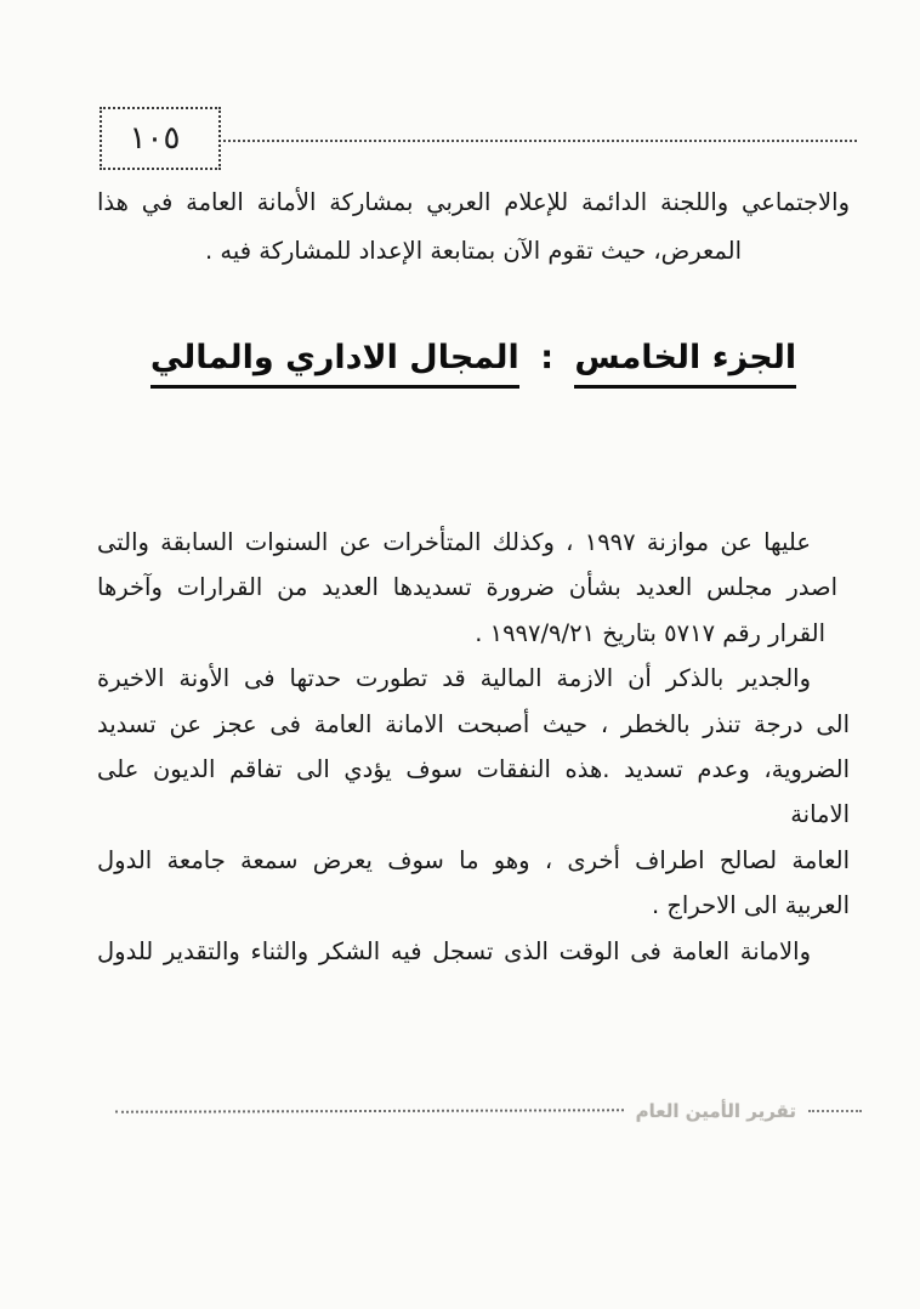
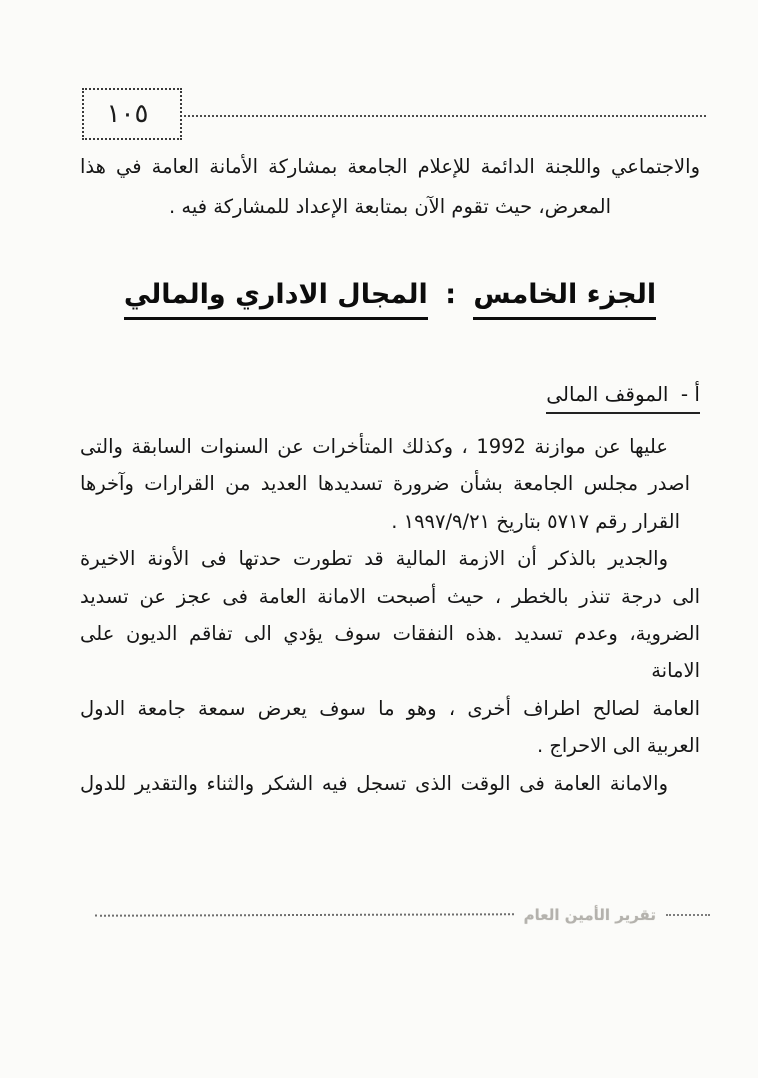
  ١٠٥
- والاجتماعي واللجنة الدائمة للإعلام العربي بمشاركة الأمانة العامة في هذا
+ والاجتماعي واللجنة الدائمة للإعلام الجامعة بمشاركة الأمانة العامة في هذا
  المعرض، حيث تقوم الآن بمتابعة الإعداد للمشاركة فيه .
  الجزء الخامس : المجال الاداري والمالي
+ أ - الموقف المالى
- عليها عن موازنة ١٩٩٧ ، وكذلك المتأخرات عن السنوات السابقة والتى
+ عليها عن موازنة 1992 ، وكذلك المتأخرات عن السنوات السابقة والتى
- اصدر مجلس العديد بشأن ضرورة تسديدها العديد من القرارات وآخرها
+ اصدر مجلس الجامعة بشأن ضرورة تسديدها العديد من القرارات وآخرها
  القرار رقم ٥٧١٧ بتاريخ ١٩٩٧/٩/٢١ .
  والجدير بالذكر أن الازمة المالية قد تطورت حدتها فى الأونة الاخيرة
  الى درجة تنذر بالخطر ، حيث أصبحت الامانة العامة فى عجز عن تسديد
  الضروية، وعدم تسديد .هذه النفقات سوف يؤدي الى تفاقم الديون على الامانة
  العامة لصالح اطراف أخرى ، وهو ما سوف يعرض سمعة جامعة الدول
  العربية الى الاحراج .
  والامانة العامة فى الوقت الذى تسجل فيه الشكر والثناء والتقدير للدول
  تقرير الأمين العام
